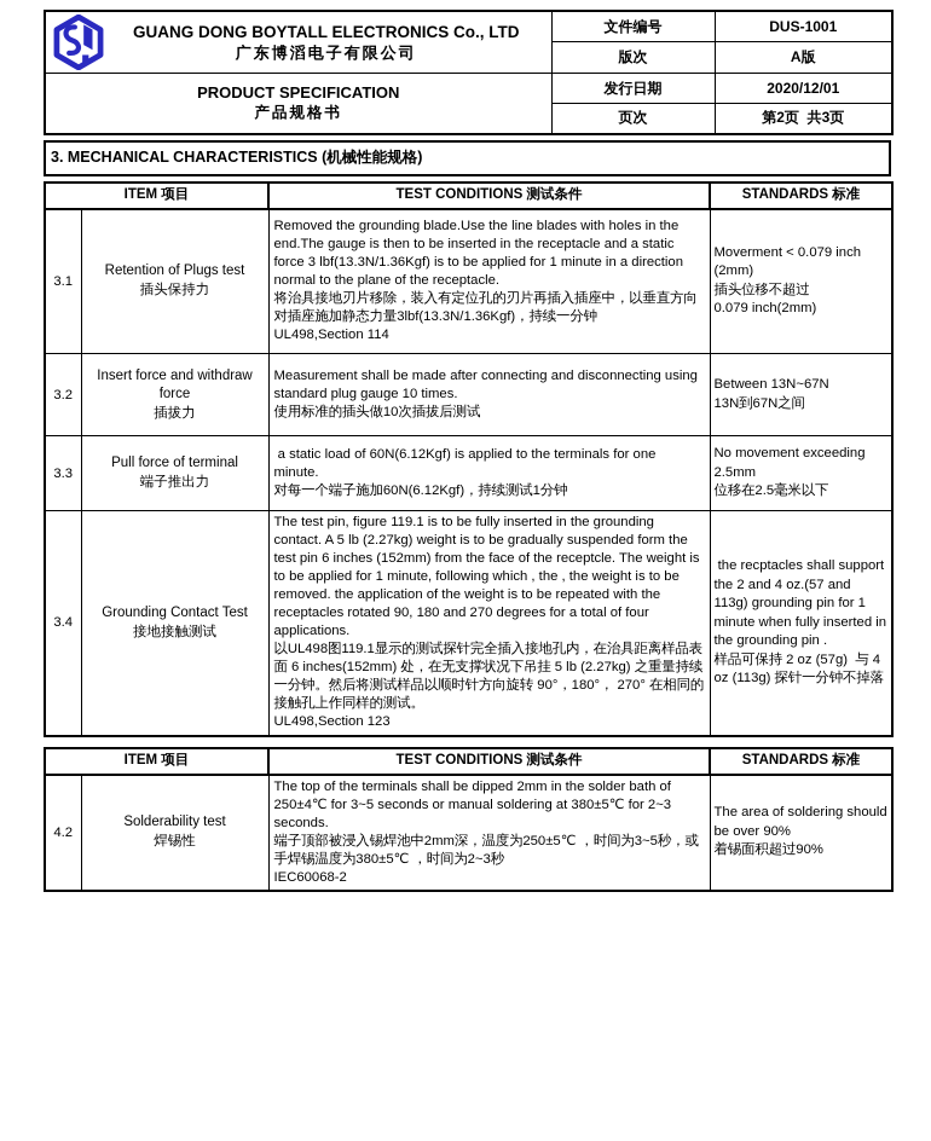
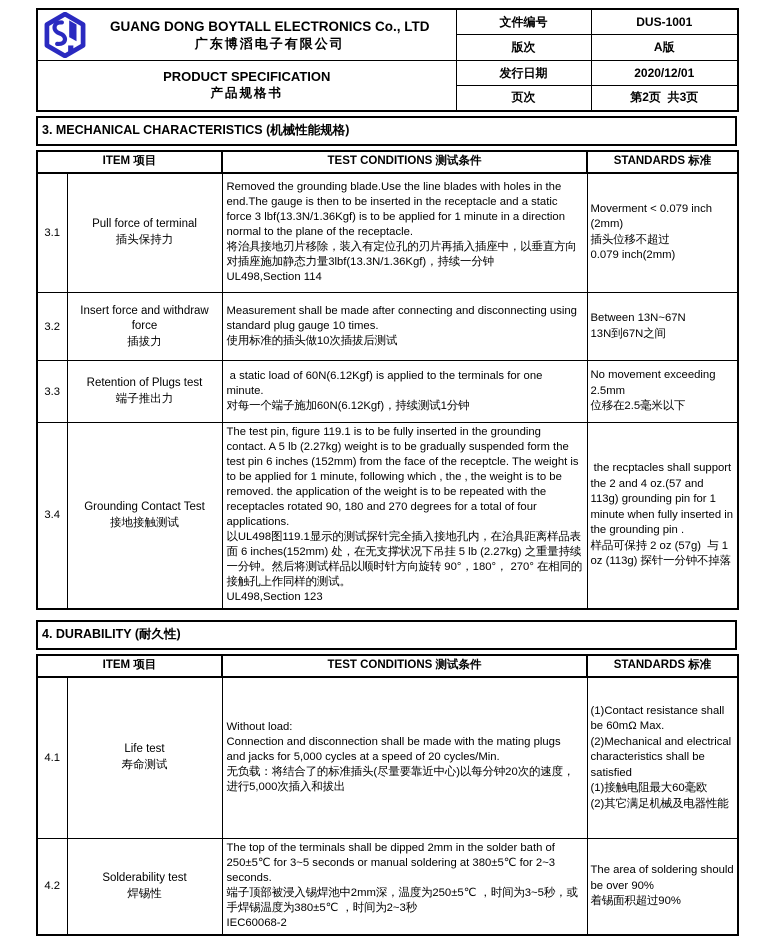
  GUANG DONG BOYTALL ELECTRONICS Co., LTD 广东博滔电子有限公司	文件编号	DUS-1001
  版次	A版
  PRODUCT SPECIFICATION 产品规格书	发行日期	2020/12/01
  页次	第2页 共3页
  3. MECHANICAL CHARACTERISTICS (机械性能规格)
  ITEM 项目	TEST CONDITIONS 测试条件	STANDARDS 标准
- 3.1	Retention of Plugs test 插头保持力	Removed the grounding blade.Use the line blades with holes in the end.The gauge is then to be inserted in the receptacle and a static force 3 lbf(13.3N/1.36Kgf) is to be applied for 1 minute in a direction normal to the plane of the receptacle. 将治具接地刃片移除，装入有定位孔的刃片再插入插座中，以垂直方向对插座施加静态力量3lbf(13.3N/1.36Kgf)，持续一分钟 UL498,Section 114	Moverment < 0.079 inch (2mm) 插头位移不超过 0.079 inch(2mm)
+ 3.1	Pull force of terminal 插头保持力	Removed the grounding blade.Use the line blades with holes in the end.The gauge is then to be inserted in the receptacle and a static force 3 lbf(13.3N/1.36Kgf) is to be applied for 1 minute in a direction normal to the plane of the receptacle. 将治具接地刃片移除，装入有定位孔的刃片再插入插座中，以垂直方向对插座施加静态力量3lbf(13.3N/1.36Kgf)，持续一分钟 UL498,Section 114	Moverment < 0.079 inch (2mm) 插头位移不超过 0.079 inch(2mm)
  3.2	Insert force and withdraw force 插拔力	Measurement shall be made after connecting and disconnecting using standard plug gauge 10 times. 使用标准的插头做10次插拔后测试	Between 13N~67N 13N到67N之间
- 3.3	Pull force of terminal 端子推出力	a static load of 60N(6.12Kgf) is applied to the terminals for one minute. 对每一个端子施加60N(6.12Kgf)，持续测试1分钟	No movement exceeding 2.5mm 位移在2.5毫米以下
+ 3.3	Retention of Plugs test 端子推出力	a static load of 60N(6.12Kgf) is applied to the terminals for one minute. 对每一个端子施加60N(6.12Kgf)，持续测试1分钟	No movement exceeding 2.5mm 位移在2.5毫米以下
- 3.4	Grounding Contact Test 接地接触测试	The test pin, figure 119.1 is to be fully inserted in the grounding contact. A 5 lb (2.27kg) weight is to be gradually suspended form the test pin 6 inches (152mm) from the face of the receptcle. The weight is to be applied for 1 minute, following which , the , the weight is to be removed. the application of the weight is to be repeated with the receptacles rotated 90, 180 and 270 degrees for a total of four applications. 以UL498图119.1显示的测试探针完全插入接地孔内，在治具距离样品表面 6 inches(152mm) 处，在无支撑状况下吊挂 5 lb (2.27kg) 之重量持续一分钟。然后将测试样品以顺时针方向旋转 90°，180°， 270° 在相同的接触孔上作同样的测试。 UL498,Section 123	the recptacles shall support the 2 and 4 oz.(57 and 113g) grounding pin for 1 minute when fully inserted in the grounding pin . 样品可保持 2 oz (57g) 与 4 oz (113g) 探针一分钟不掉落
+ 3.4	Grounding Contact Test 接地接触测试	The test pin, figure 119.1 is to be fully inserted in the grounding contact. A 5 lb (2.27kg) weight is to be gradually suspended form the test pin 6 inches (152mm) from the face of the receptcle. The weight is to be applied for 1 minute, following which , the , the weight is to be removed. the application of the weight is to be repeated with the receptacles rotated 90, 180 and 270 degrees for a total of four applications. 以UL498图119.1显示的测试探针完全插入接地孔内，在治具距离样品表面 6 inches(152mm) 处，在无支撑状况下吊挂 5 lb (2.27kg) 之重量持续一分钟。然后将测试样品以顺时针方向旋转 90°，180°， 270° 在相同的接触孔上作同样的测试。 UL498,Section 123	the recptacles shall support the 2 and 4 oz.(57 and 113g) grounding pin for 1 minute when fully inserted in the grounding pin . 样品可保持 2 oz (57g) 与 1 oz (113g) 探针一分钟不掉落
+ 4. DURABILITY (耐久性)
  ITEM 项目	TEST CONDITIONS 测试条件	STANDARDS 标准
+ 4.1	Life test 寿命测试	Without load: Connection and disconnection shall be made with the mating plugs and jacks for 5,000 cycles at a speed of 20 cycles/Min. 无负载：将结合了的标准插头(尽量要靠近中心)以每分钟20次的速度，进行5,000次插入和拔出	(1)Contact resistance shall be 60mΩ Max. (2)Mechanical and electrical characteristics shall be satisfied (1)接触电阻最大60毫欧 (2)其它满足机械及电器性能
- 4.2	Solderability test 焊锡性	The top of the terminals shall be dipped 2mm in the solder bath of 250±4℃ for 3~5 seconds or manual soldering at 380±5℃ for 2~3 seconds. 端子顶部被浸入锡焊池中2mm深，温度为250±5℃ ，时间为3~5秒，或手焊锡温度为380±5℃ ，时间为2~3秒 IEC60068-2	The area of soldering should be over 90% 着锡面积超过90%
+ 4.2	Solderability test 焊锡性	The top of the terminals shall be dipped 2mm in the solder bath of 250±5℃ for 3~5 seconds or manual soldering at 380±5℃ for 2~3 seconds. 端子顶部被浸入锡焊池中2mm深，温度为250±5℃ ，时间为3~5秒，或手焊锡温度为380±5℃ ，时间为2~3秒 IEC60068-2	The area of soldering should be over 90% 着锡面积超过90%
